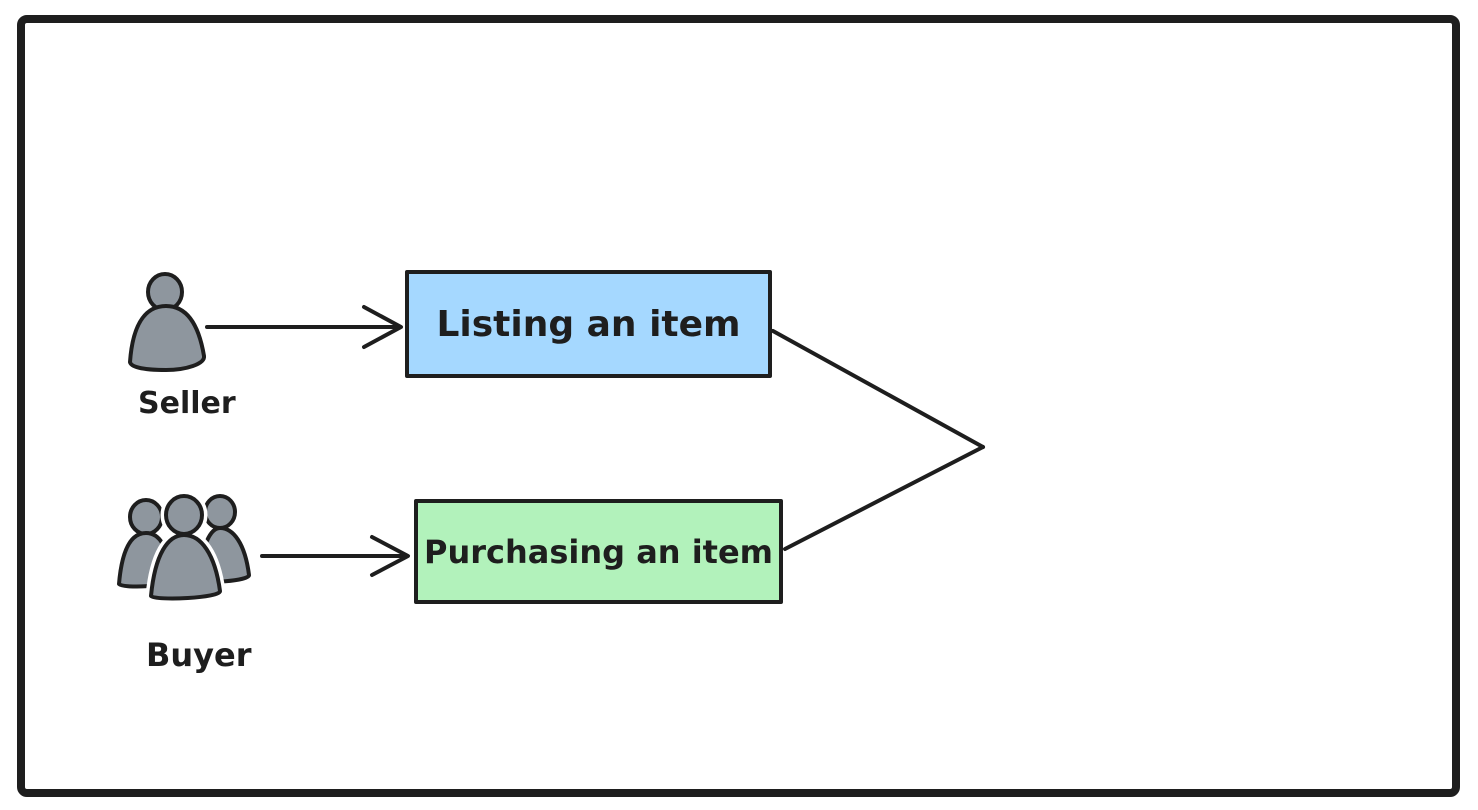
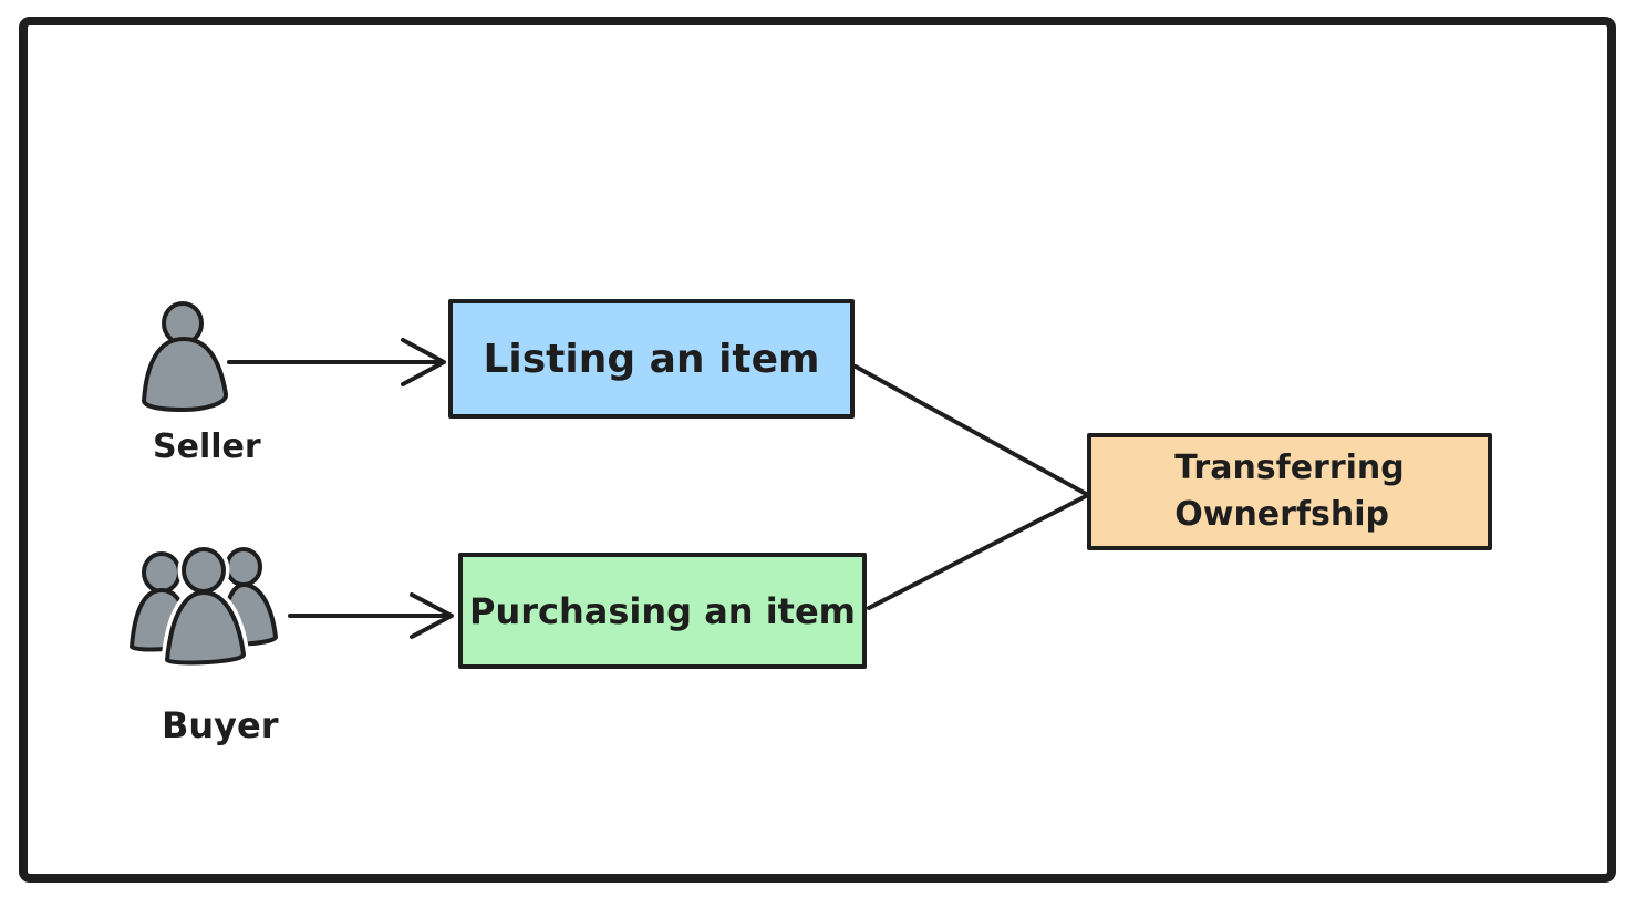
  Listing an item
  Purchasing an item
+ Transferring
+ Ownerfship
  Seller
  Buyer
